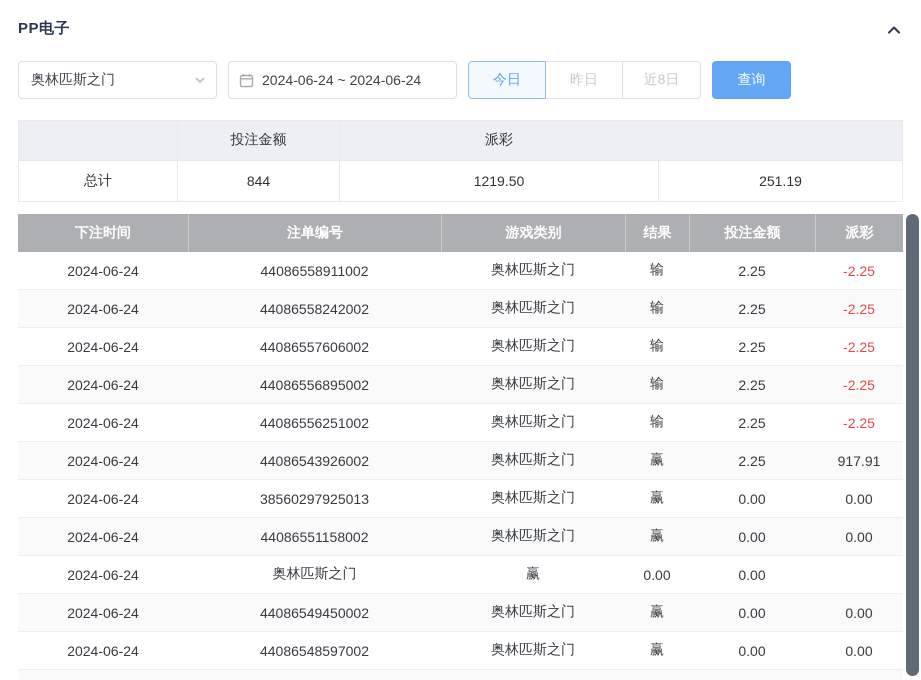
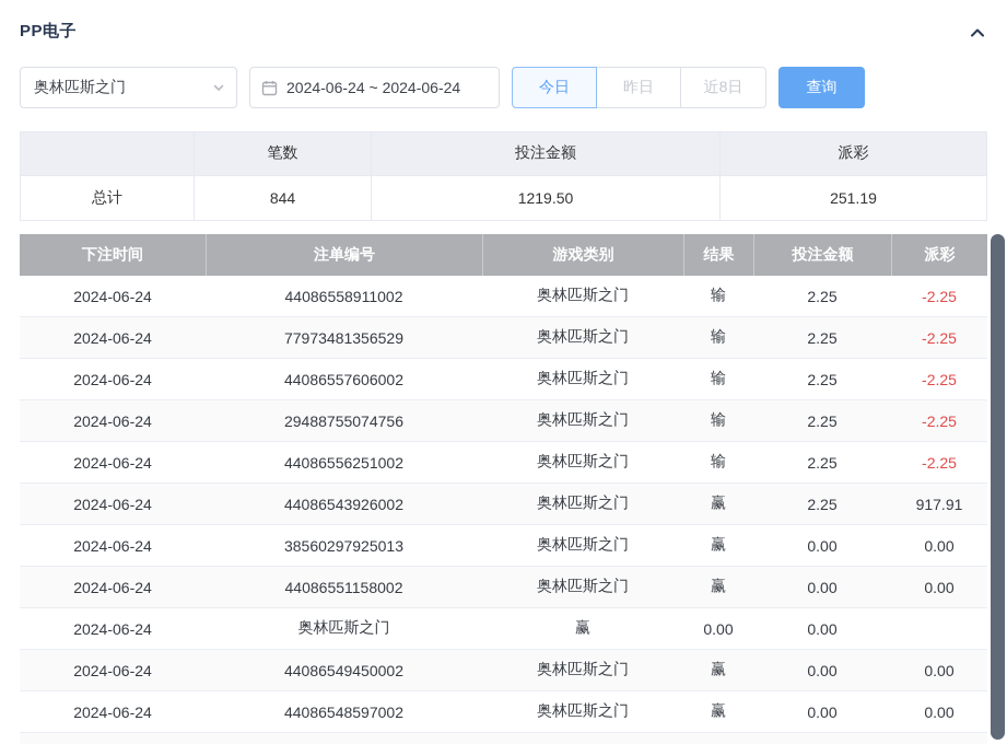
  PP电子
  奥林匹斯之门
  2024-06-24 ~ 2024-06-24
  今日
  昨日
  近8日
  查询
+ 笔数
  投注金额
  派彩
  总计
  844
  1219.50
  251.19
  下注时间
  注单编号
  游戏类别
  结果
  投注金额
  派彩
  2024-06-24
  44086558911002
  奥林匹斯之门
  输
  2.25
  -2.25
  2024-06-24
- 44086558242002
+ 77973481356529
  奥林匹斯之门
  输
  2.25
  -2.25
  2024-06-24
  44086557606002
  奥林匹斯之门
  输
  2.25
  -2.25
  2024-06-24
- 44086556895002
+ 29488755074756
  奥林匹斯之门
  输
  2.25
  -2.25
  2024-06-24
  44086556251002
  奥林匹斯之门
  输
  2.25
  -2.25
  2024-06-24
  44086543926002
  奥林匹斯之门
  赢
  2.25
  917.91
  2024-06-24
  38560297925013
  奥林匹斯之门
  赢
  0.00
  0.00
  2024-06-24
  44086551158002
  奥林匹斯之门
  赢
  0.00
  0.00
  2024-06-24
  奥林匹斯之门
  赢
  0.00
  0.00
  2024-06-24
  44086549450002
  奥林匹斯之门
  赢
  0.00
  0.00
  2024-06-24
  44086548597002
  奥林匹斯之门
  赢
  0.00
  0.00
